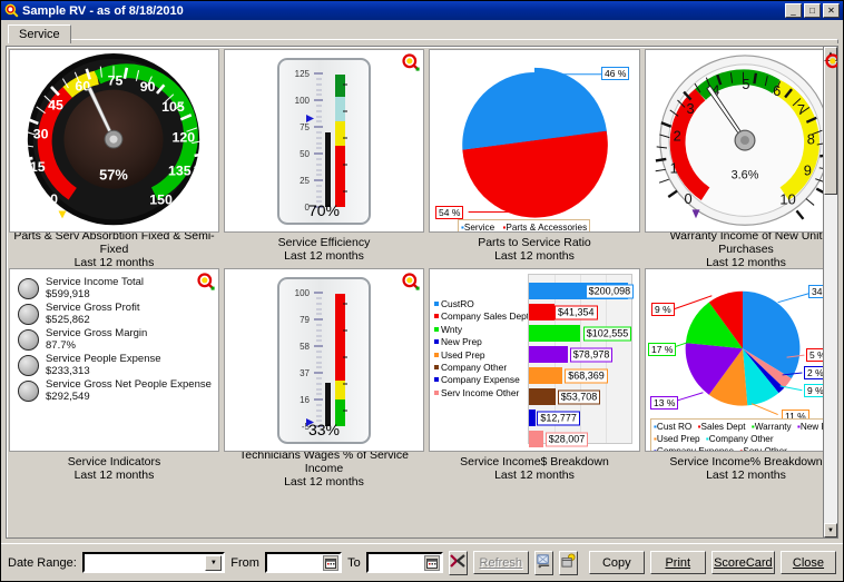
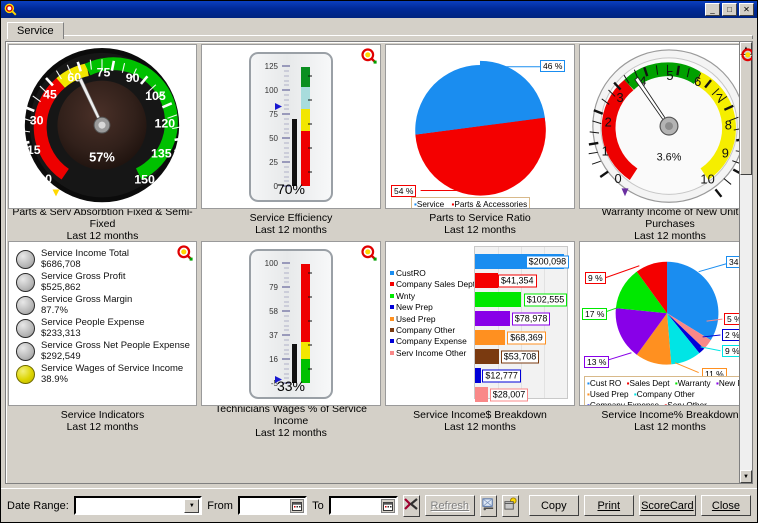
- Sample RV - as of 8/18/2010
  _
  □
  ✕
  Service
  0
  15
  30
  45
  60
  75
  90
  105
  120
  135
  150
  57%
  Parts & Serv Absorbtion Fixed & Semi-Fixed
  Last 12 months
  125
  100
  75
  50
  25
  0
  70%
  Service Efficiency
  Last 12 months
  46 %
  54 %
  ▪Service ▪Parts & Accessories
  Parts to Service Ratio
  Last 12 months
  0
  1
  2
  3
  4
  5
  6
  7
  8
  9
  10
  3.6%
  Warranty Income of New Unit Purchases
  Last 12 months
  Service Income Total
- $599,918
+ $686,708
  Service Gross Profit
  $525,862
  Service Gross Margin
  87.7%
  Service People Expense
  $233,313
  Service Gross Net People Expense
  $292,549
+ Service Wages of Service Income
+ 38.9%
  Service Indicators
  Last 12 months
  100
  79
  58
  37
  16
  -5
  33%
  Technicians Wages % of Service Income
  Last 12 months
  CustRO
  Company Sales Dep
  Wnty
  New Prep
  Used Prep
  Company Other
  Company Expense
  Serv Income Other
  $200,098
  $41,354
  $102,555
  $78,978
  $68,369
  $53,708
  $12,777
  $28,007
  Service Income$ Breakdown
  Last 12 months
  9 %
  17 %
  13 %
  11 %
  9 %
  2 %
  5 %
  ▪Cust RO ▪Sales Dept ▪Warranty ▪New
  ▪Used Prep ▪Company Other
  Service Income% Breakdown
  Last 12 months
  Date Range:
  From
  To
  Refresh
  Copy
  Print
  ScoreCard
  Close
